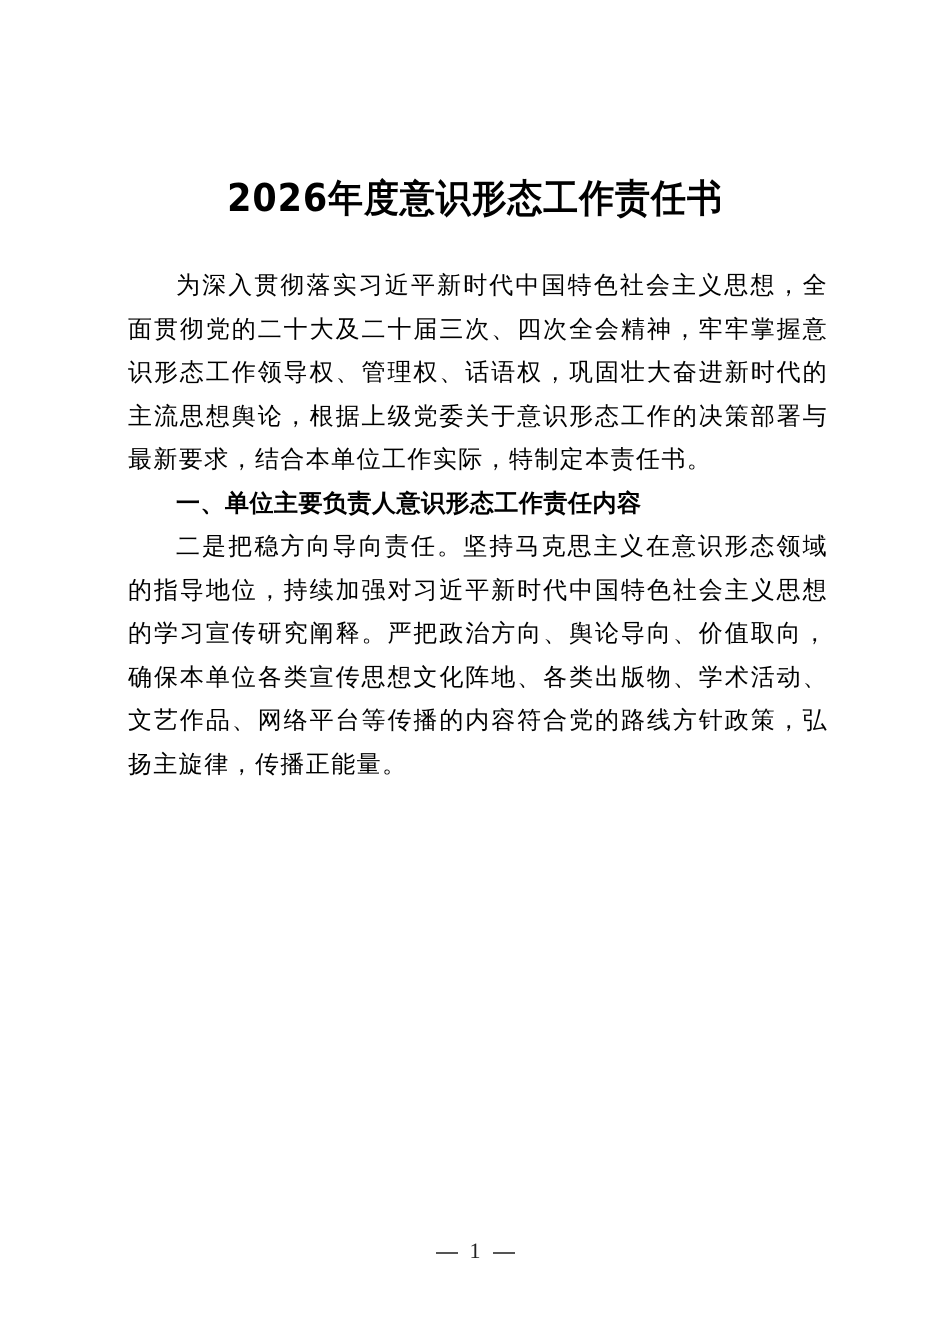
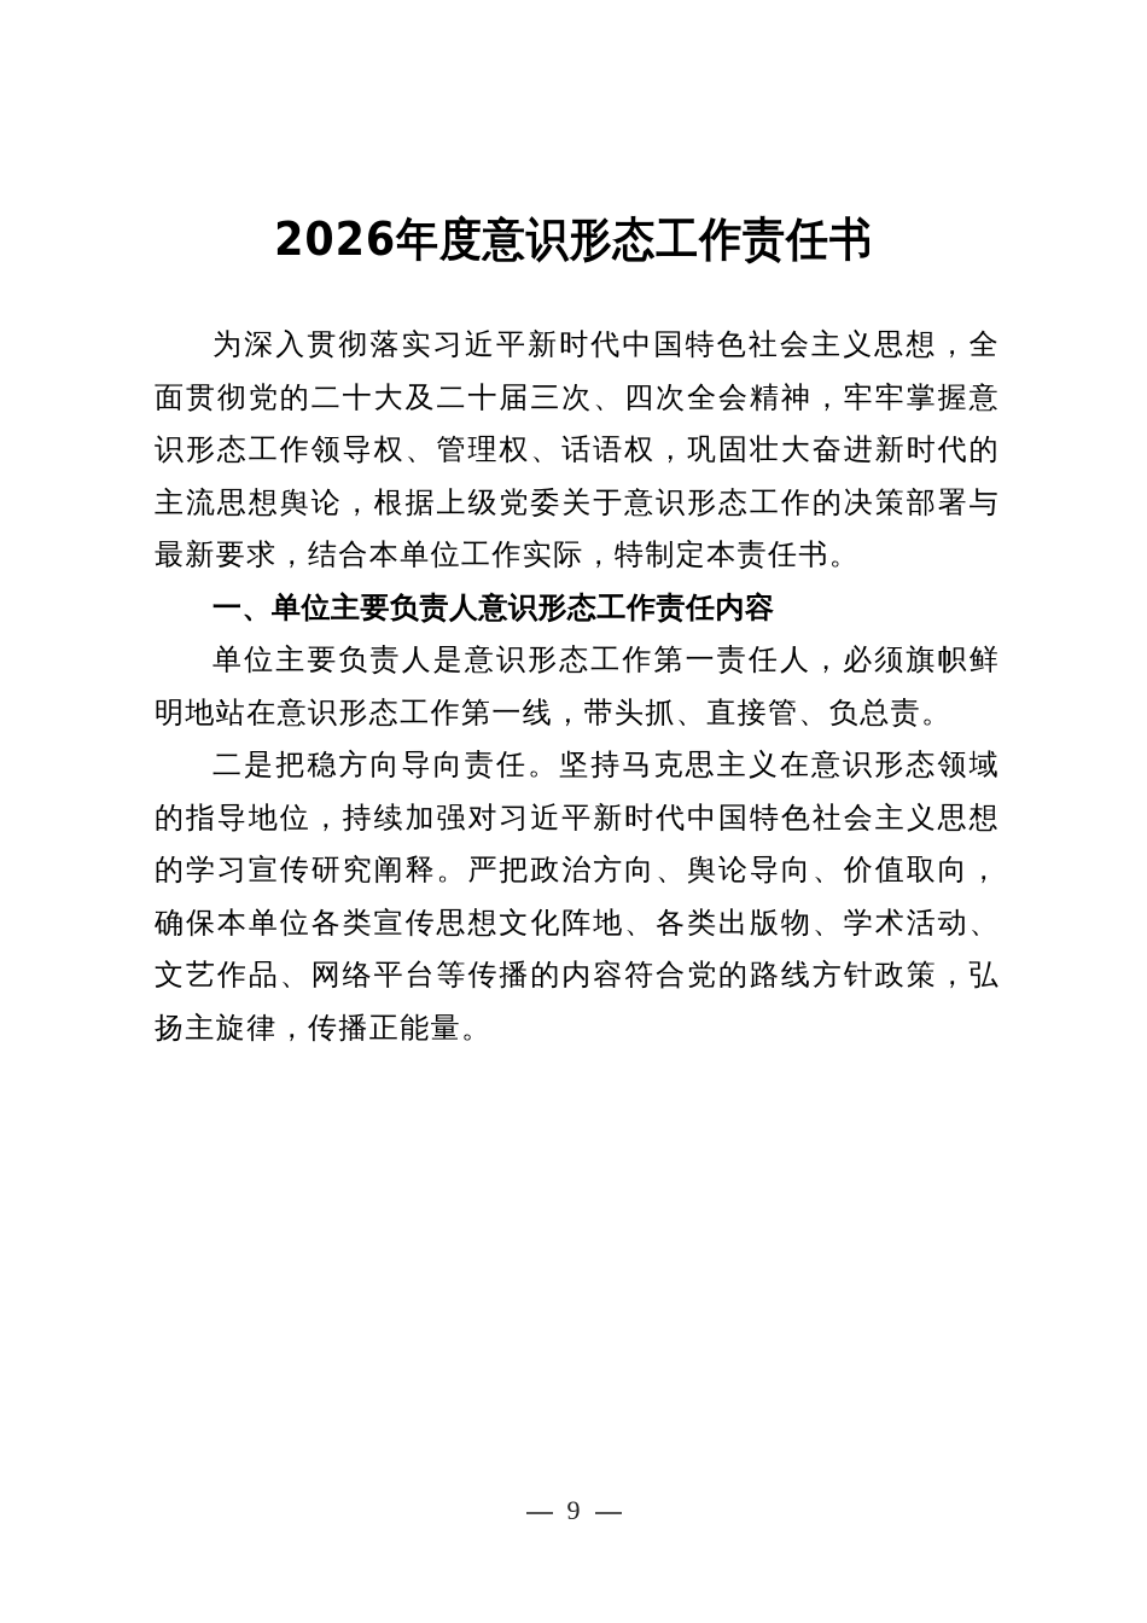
  2026年度意识形态工作责任书
  为深入贯彻落实习近平新时代中国特色社会主义思想，全面贯彻党的二十大及二十届三次、四次全会精神，牢牢掌握意识形态工作领导权、管理权、话语权，巩固壮大奋进新时代的主流思想舆论，根据上级党委关于意识形态工作的决策部署与最新要求，结合本单位工作实际，特制定本责任书。
  一、单位主要负责人意识形态工作责任内容
+ 单位主要负责人是意识形态工作第一责任人，必须旗帜鲜明地站在意识形态工作第一线，带头抓、直接管、负总责。
  二是把稳方向导向责任。坚持马克思主义在意识形态领域的指导地位，持续加强对习近平新时代中国特色社会主义思想的学习宣传研究阐释。严把政治方向、舆论导向、价值取向，确保本单位各类宣传思想文化阵地、各类出版物、学术活动、文艺作品、网络平台等传播的内容符合党的路线方针政策，弘扬主旋律，传播正能量。
- 1
+ 9
